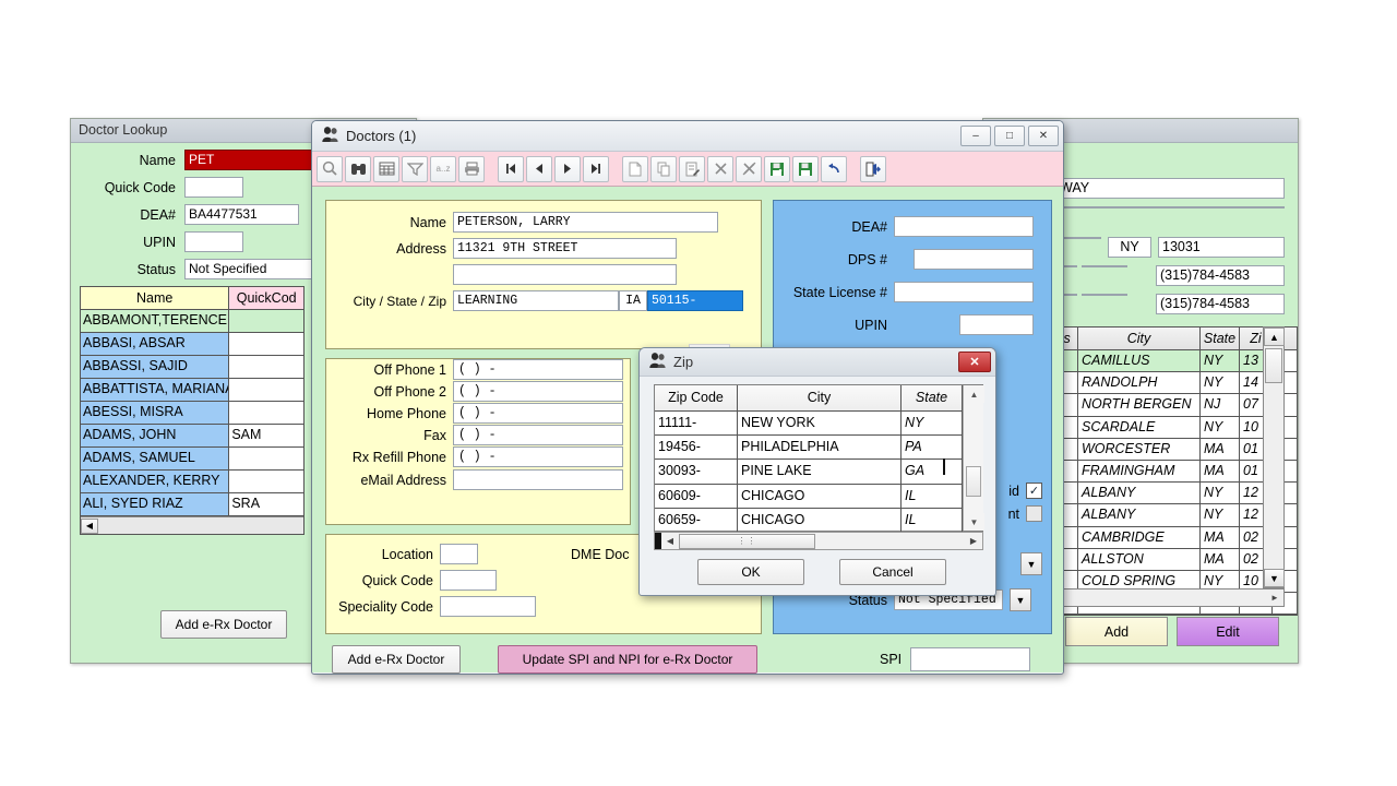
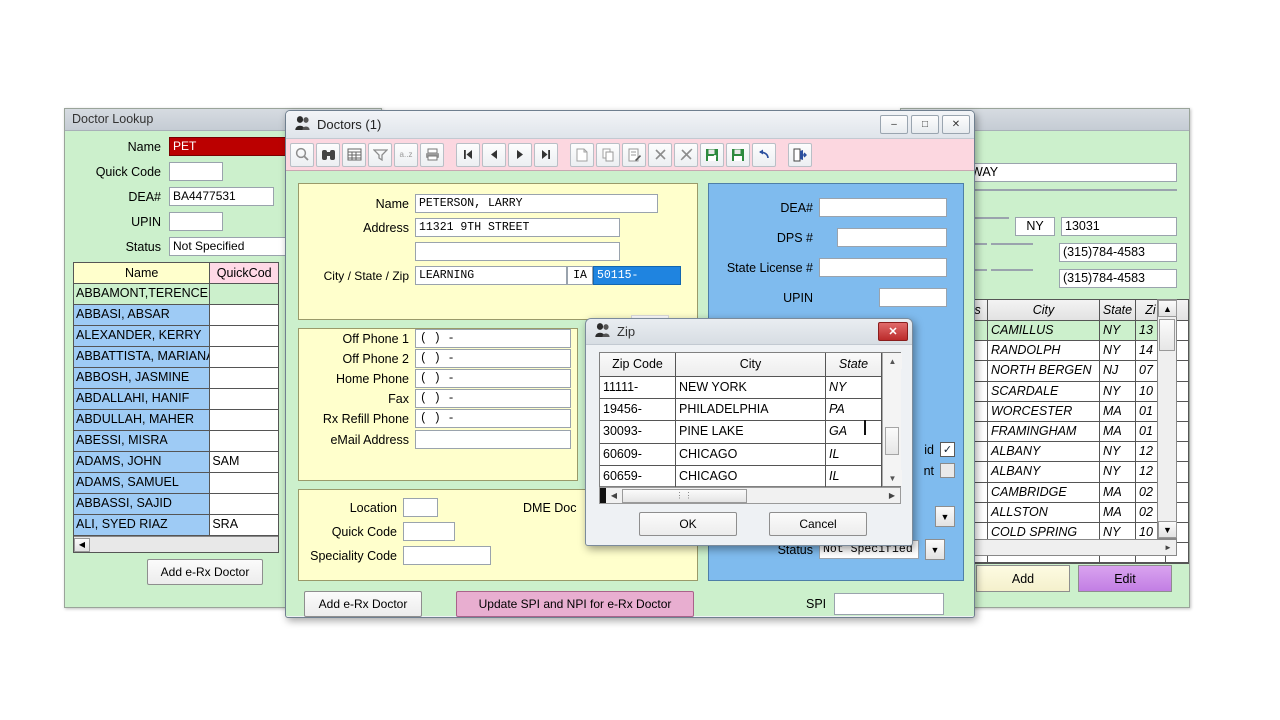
  Doctor Lookup
  Name
  PET
  Quick Code
  DEA#
  BA4477531
  UPIN
  Status
  Not Specified
  Name
  QuickCod
  ABBAMONT,TERENCE
  ABBASI, ABSAR
- ABBASSI, SAJID
+ ALEXANDER, KERRY
  ABBATTISTA, MARIAN
+ ABBOSH, JASMINE
+ ABDALLAHI, HANIF
+ ABDULLAH, MAHER
  ABESSI, MISRA
  ADAMS, JOHN
  SAM
  ADAMS, SAMUEL
- ALEXANDER, KERRY
+ ABBASSI, SAJID
  ALI, SYED RIAZ
  SRA
  ◀
  Add e-Rx Doctor
  WAY
  NY
  13031
  (315)784-4583
  (315)784-4583
  City
  State
  Zi
  CAMILLUS
  NY
  13
  RANDOLPH
  NY
  14
  NORTH BERGEN
  NJ
  07
  SCARDALE
  NY
  10
  WORCESTER
  MA
  01
  FRAMINGHAM
  MA
  01
  ALBANY
  NY
  12
  ALBANY
  NY
  12
  CAMBRIDGE
  MA
  02
  ALLSTON
  MA
  02
  COLD SPRING
  NY
  10
  ▲
  ▼
  ►
  Add
  Edit
  Doctors (1)
  –
  □
  ✕
  a..z
  Name
  PETERSON, LARRY
  Address
  11321 9TH STREET
  City / State / Zip
  LEARNING
  IA
  50115-
  Off Phone 1
  ( ) -
  Off Phone 2
  ( ) -
  Home Phone
  ( ) -
  Fax
  ( ) -
  Rx Refill Phone
  ( ) -
  eMail Address
  Location
  DME Doc
  Quick Code
  Speciality Code
  DEA#
  DPS #
  State License #
  UPIN
  id
  ✓
  nt
  ▼
  Status
  Not Specified
  ▼
  Add e-Rx Doctor
  Update SPI and NPI for e-Rx Doctor
  SPI
  Zip
  ✕
  Zip Code
  City
  State
  11111-
  NEW YORK
  NY
  19456-
  PHILADELPHIA
  PA
  30093-
  PINE LAKE
  GA
  60609-
  CHICAGO
  IL
  60659-
  CHICAGO
  IL
  ▲
  ▼
  ◀
  ⋮⋮
  ▶
  OK
  Cancel
